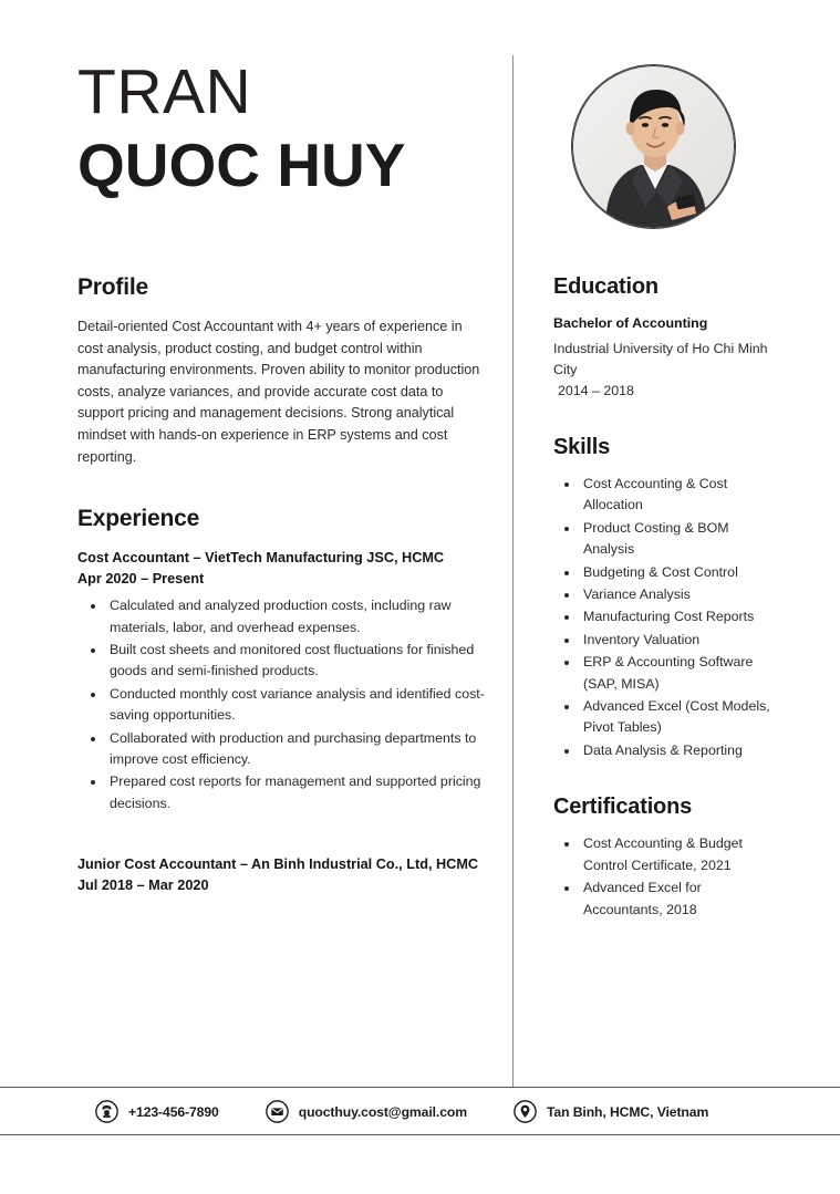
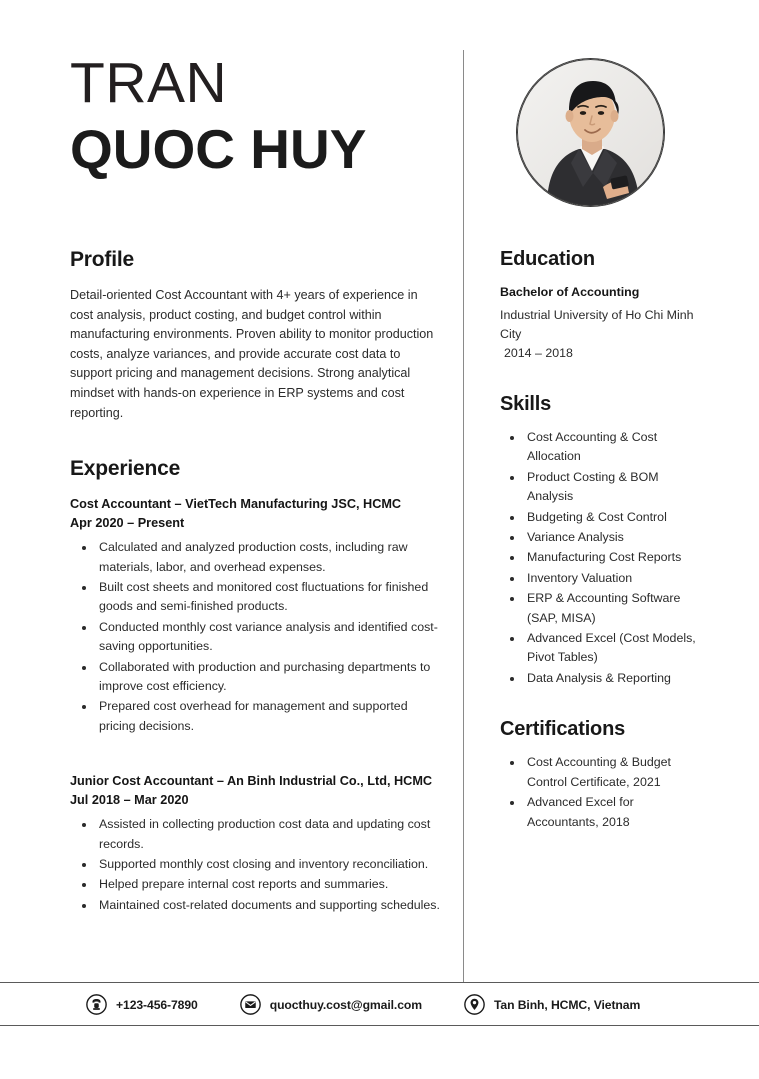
  TRAN
  QUOC HUY
  Profile
  Detail-oriented Cost Accountant with 4+ years of experience in cost analysis, product costing, and budget control within manufacturing environments. Proven ability to monitor production costs, analyze variances, and provide accurate cost data to support pricing and management decisions. Strong analytical mindset with hands-on experience in ERP systems and cost reporting.
  Experience
  Cost Accountant – VietTech Manufacturing JSC, HCMC
  Apr 2020 – Present
  Calculated and analyzed production costs, including raw materials, labor, and overhead expenses.
  Built cost sheets and monitored cost fluctuations for finished goods and semi-finished products.
  Conducted monthly cost variance analysis and identified cost-saving opportunities.
  Collaborated with production and purchasing departments to improve cost efficiency.
- Prepared cost reports for management and supported pricing decisions.
+ Prepared cost overhead for management and supported pricing decisions.
  Junior Cost Accountant – An Binh Industrial Co., Ltd, HCMC
  Jul 2018 – Mar 2020
+ Assisted in collecting production cost data and updating cost records.
+ Supported monthly cost closing and inventory reconciliation.
+ Helped prepare internal cost reports and summaries.
+ Maintained cost-related documents and supporting schedules.
  Education
  Bachelor of Accounting
  Industrial University of Ho Chi Minh City
  2014 – 2018
  Skills
  Cost Accounting & Cost Allocation
  Product Costing & BOM Analysis
  Budgeting & Cost Control
  Variance Analysis
  Manufacturing Cost Reports
  Inventory Valuation
  ERP & Accounting Software (SAP, MISA)
  Advanced Excel (Cost Models, Pivot Tables)
  Data Analysis & Reporting
  Certifications
  Cost Accounting & Budget Control Certificate, 2021
  Advanced Excel for Accountants, 2018
  +123-456-7890
  quocthuy.cost@gmail.com
  Tan Binh, HCMC, Vietnam
